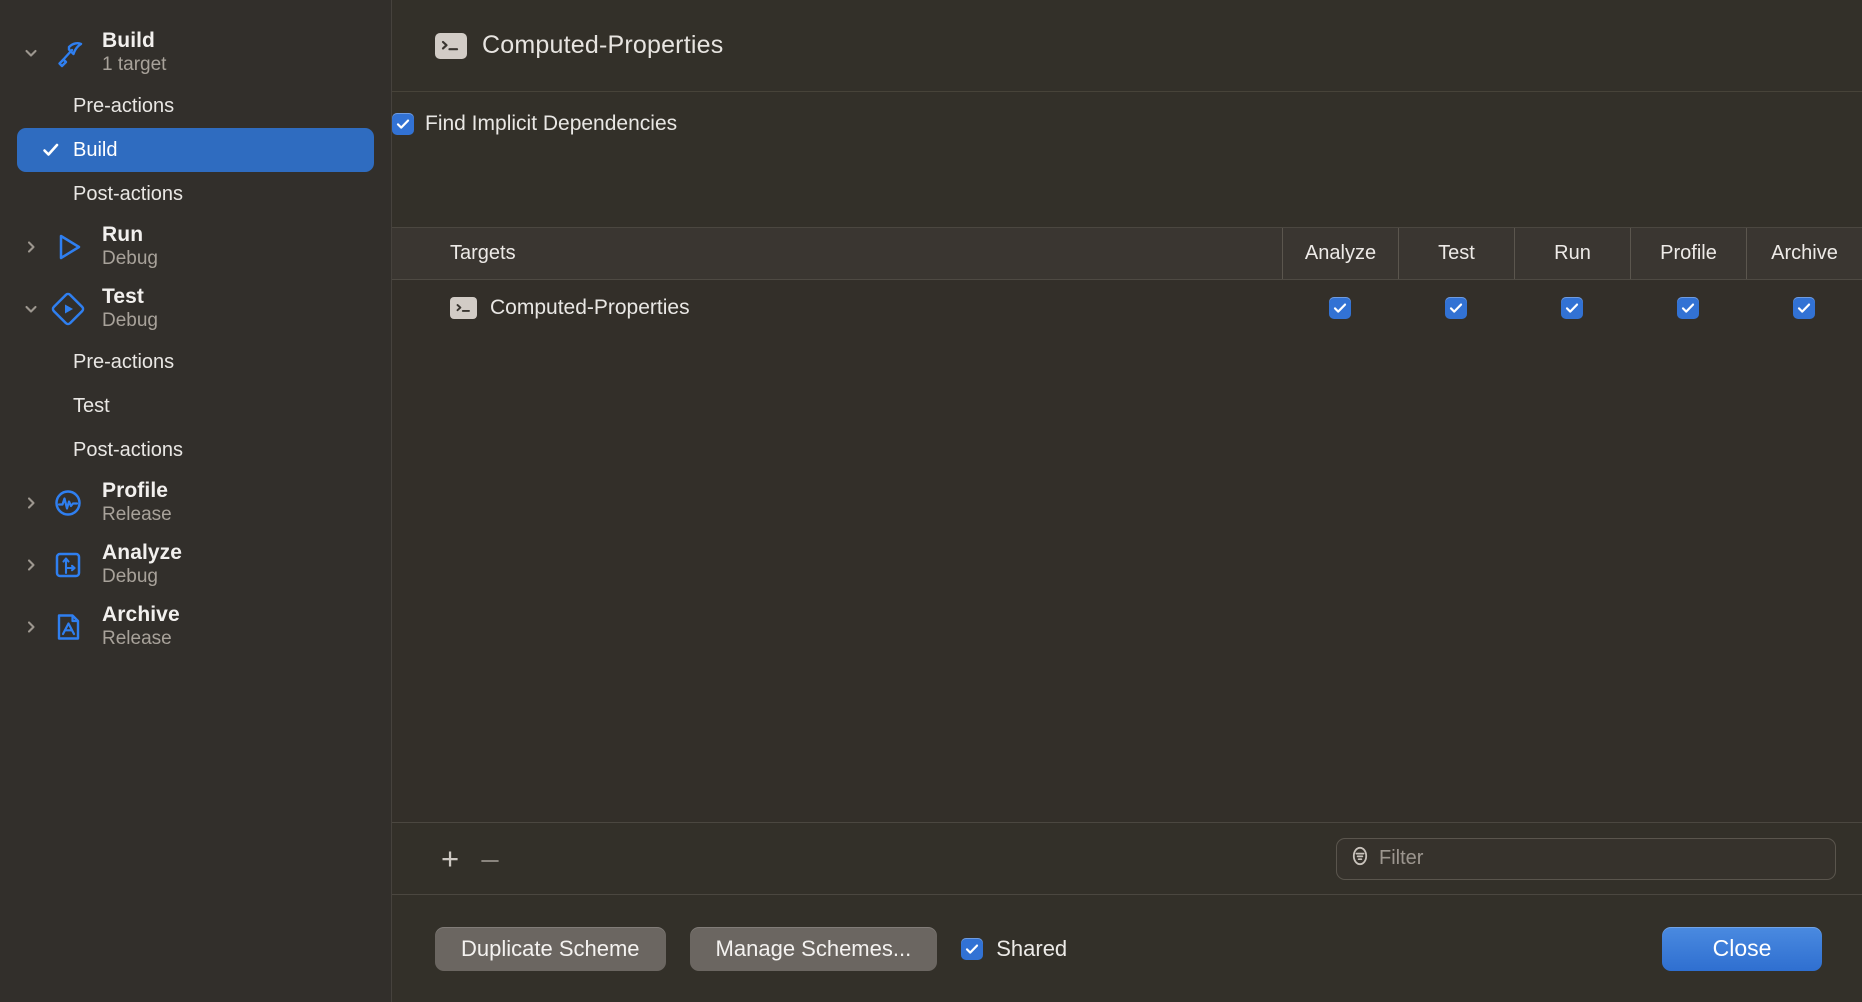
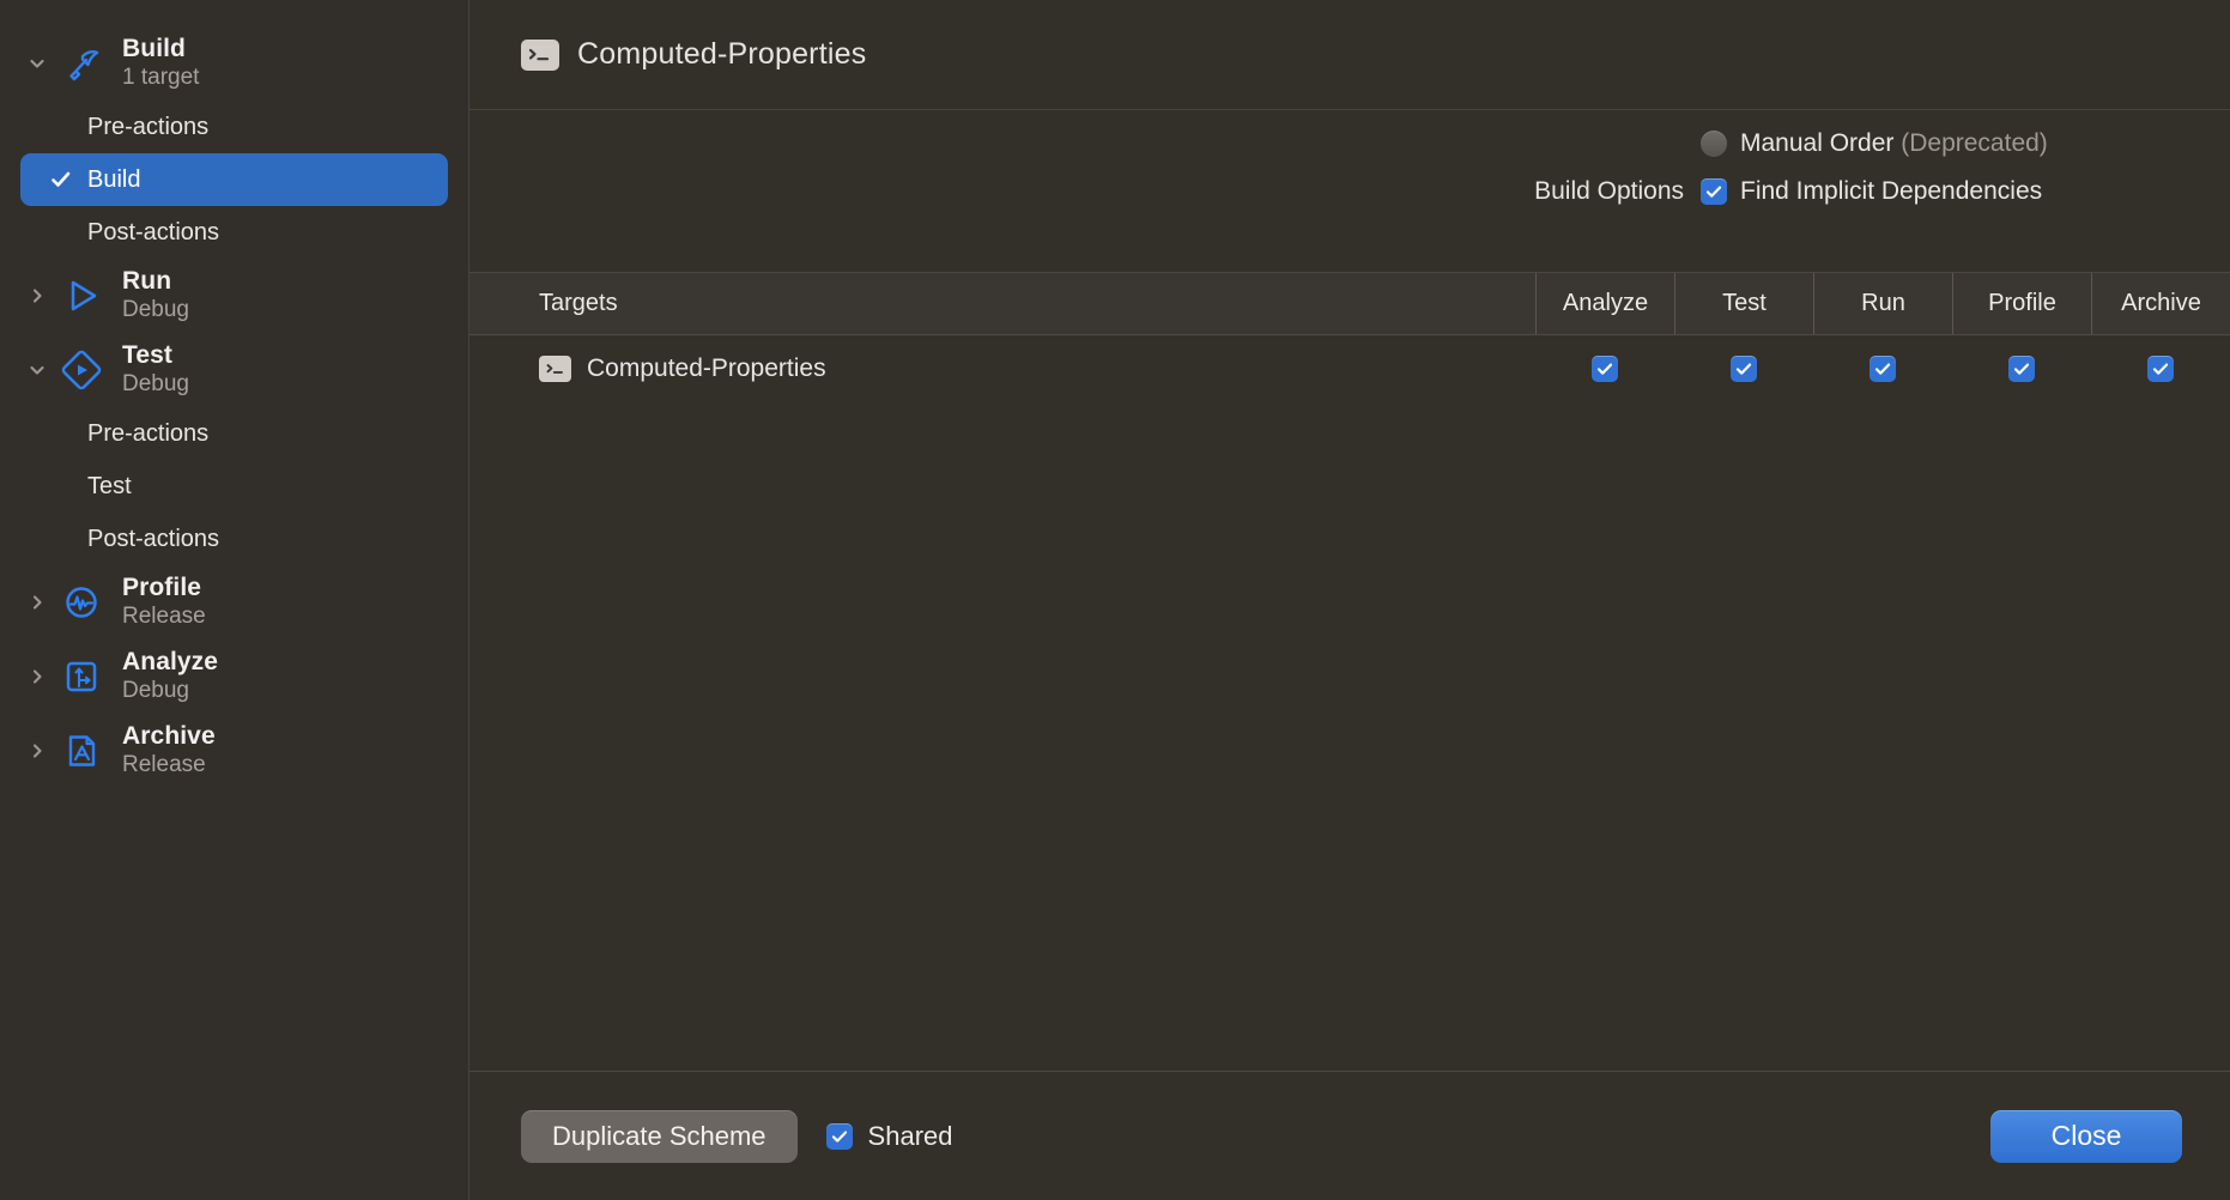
  Build
  1 target
  Pre-actions
  Build
  Post-actions
  Run
  Debug
  Test
  Debug
  Pre-actions
  Test
  Post-actions
  Profile
  Release
  Analyze
  Debug
  Archive
  Release
  Computed-Properties
+ Manual Order (Deprecated)
+ Build Options
  Find Implicit Dependencies
  Targets
  Analyze
  Test
  Run
  Profile
  Archive
  Computed-Properties
- +
- –
- Filter
  Duplicate Scheme
- Manage Schemes...
  Shared
  Close
